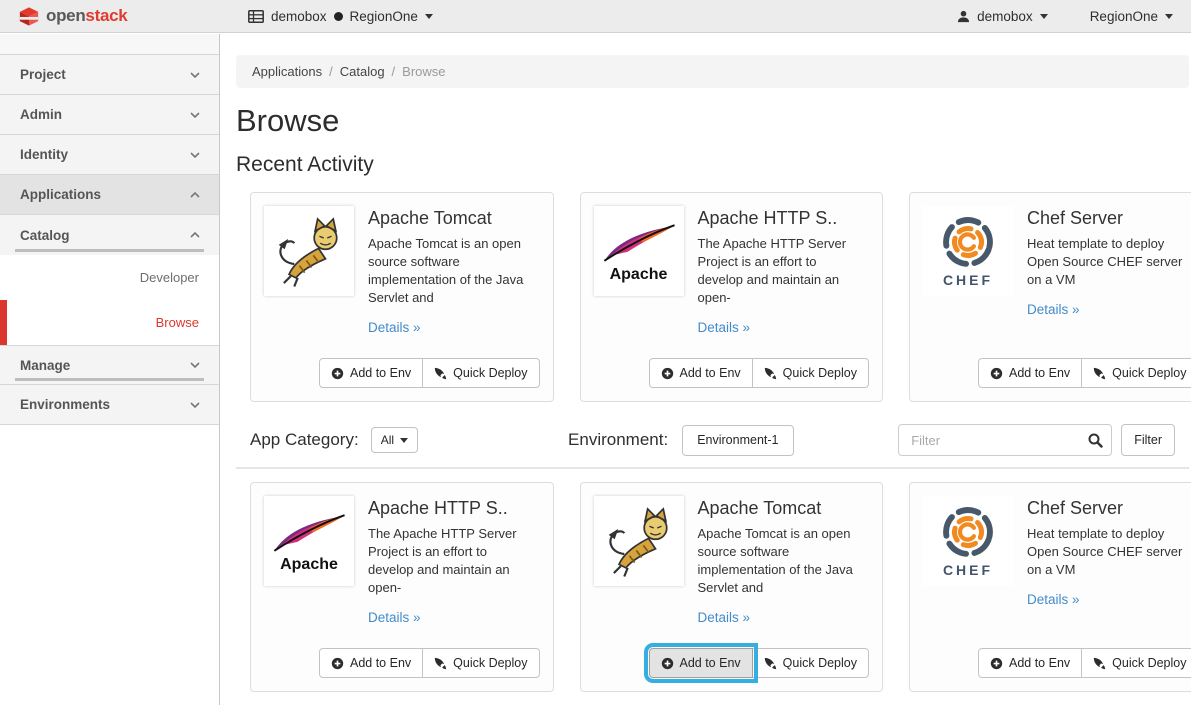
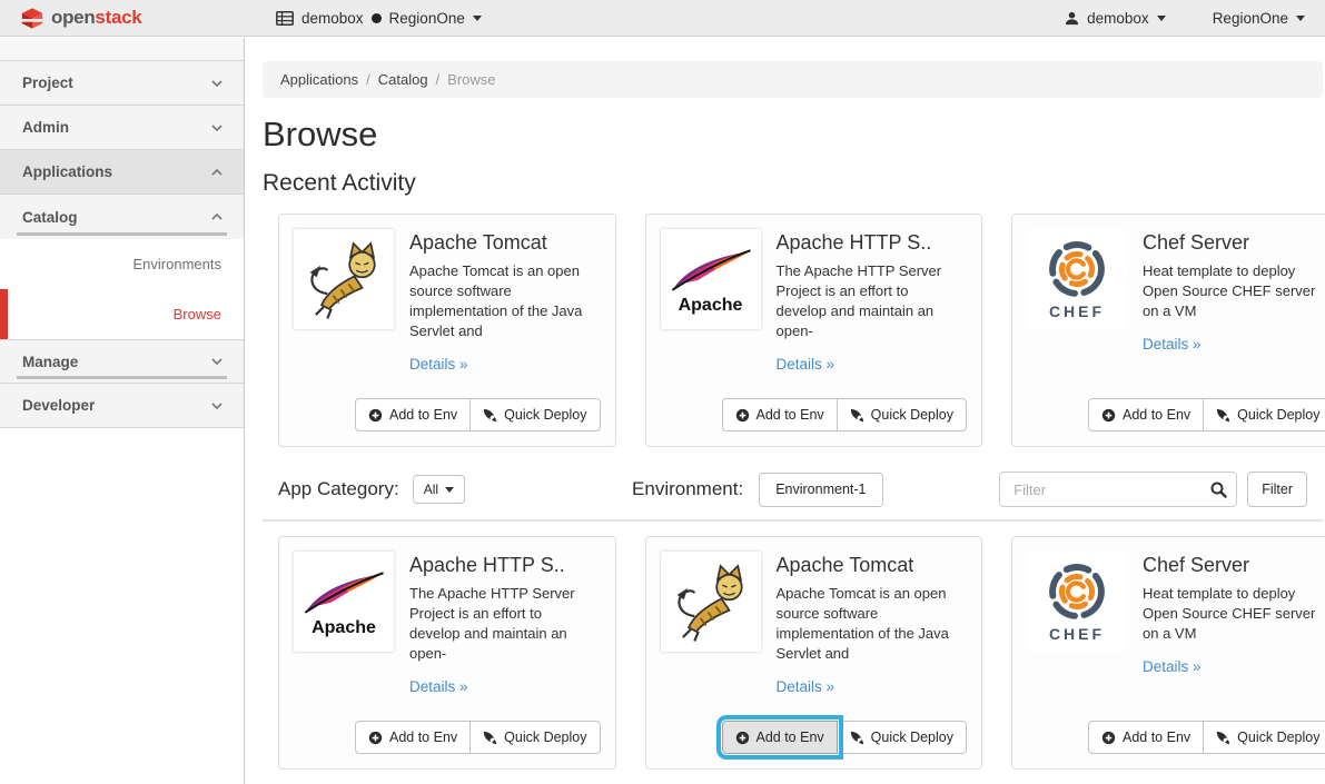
  openstack
  demobox
  RegionOne
  demobox
  RegionOne
  Project
  Admin
- Identity
  Applications
  Catalog
- Developer
+ Environments
  Browse
  Manage
- Environments
+ Developer
  Applications
  /
  Catalog
  /
  Browse
  Browse
  Recent Activity
  Apache Tomcat
  Apache Tomcat is an open source software implementation of the Java Servlet and
  Details »
  Add to Env
  Quick Deploy
  Apache
  Apache HTTP S..
  The Apache HTTP Server Project is an effort to develop and maintain an open-
  Details »
  Add to Env
  Quick Deploy
  CHEF
  Chef Server
  Heat template to deploy Open Source CHEF server on a VM
  Details »
  Add to Env
  Quick Deploy
  App Category:
  All
  Environment:
  Environment-1
  Filter
  Filter
  Apache
  Apache HTTP S..
  The Apache HTTP Server Project is an effort to develop and maintain an open-
  Details »
  Add to Env
  Quick Deploy
  Apache Tomcat
  Apache Tomcat is an open source software implementation of the Java Servlet and
  Details »
  Add to Env
  Quick Deploy
  CHEF
  Chef Server
  Heat template to deploy Open Source CHEF server on a VM
  Details »
  Add to Env
  Quick Deploy
